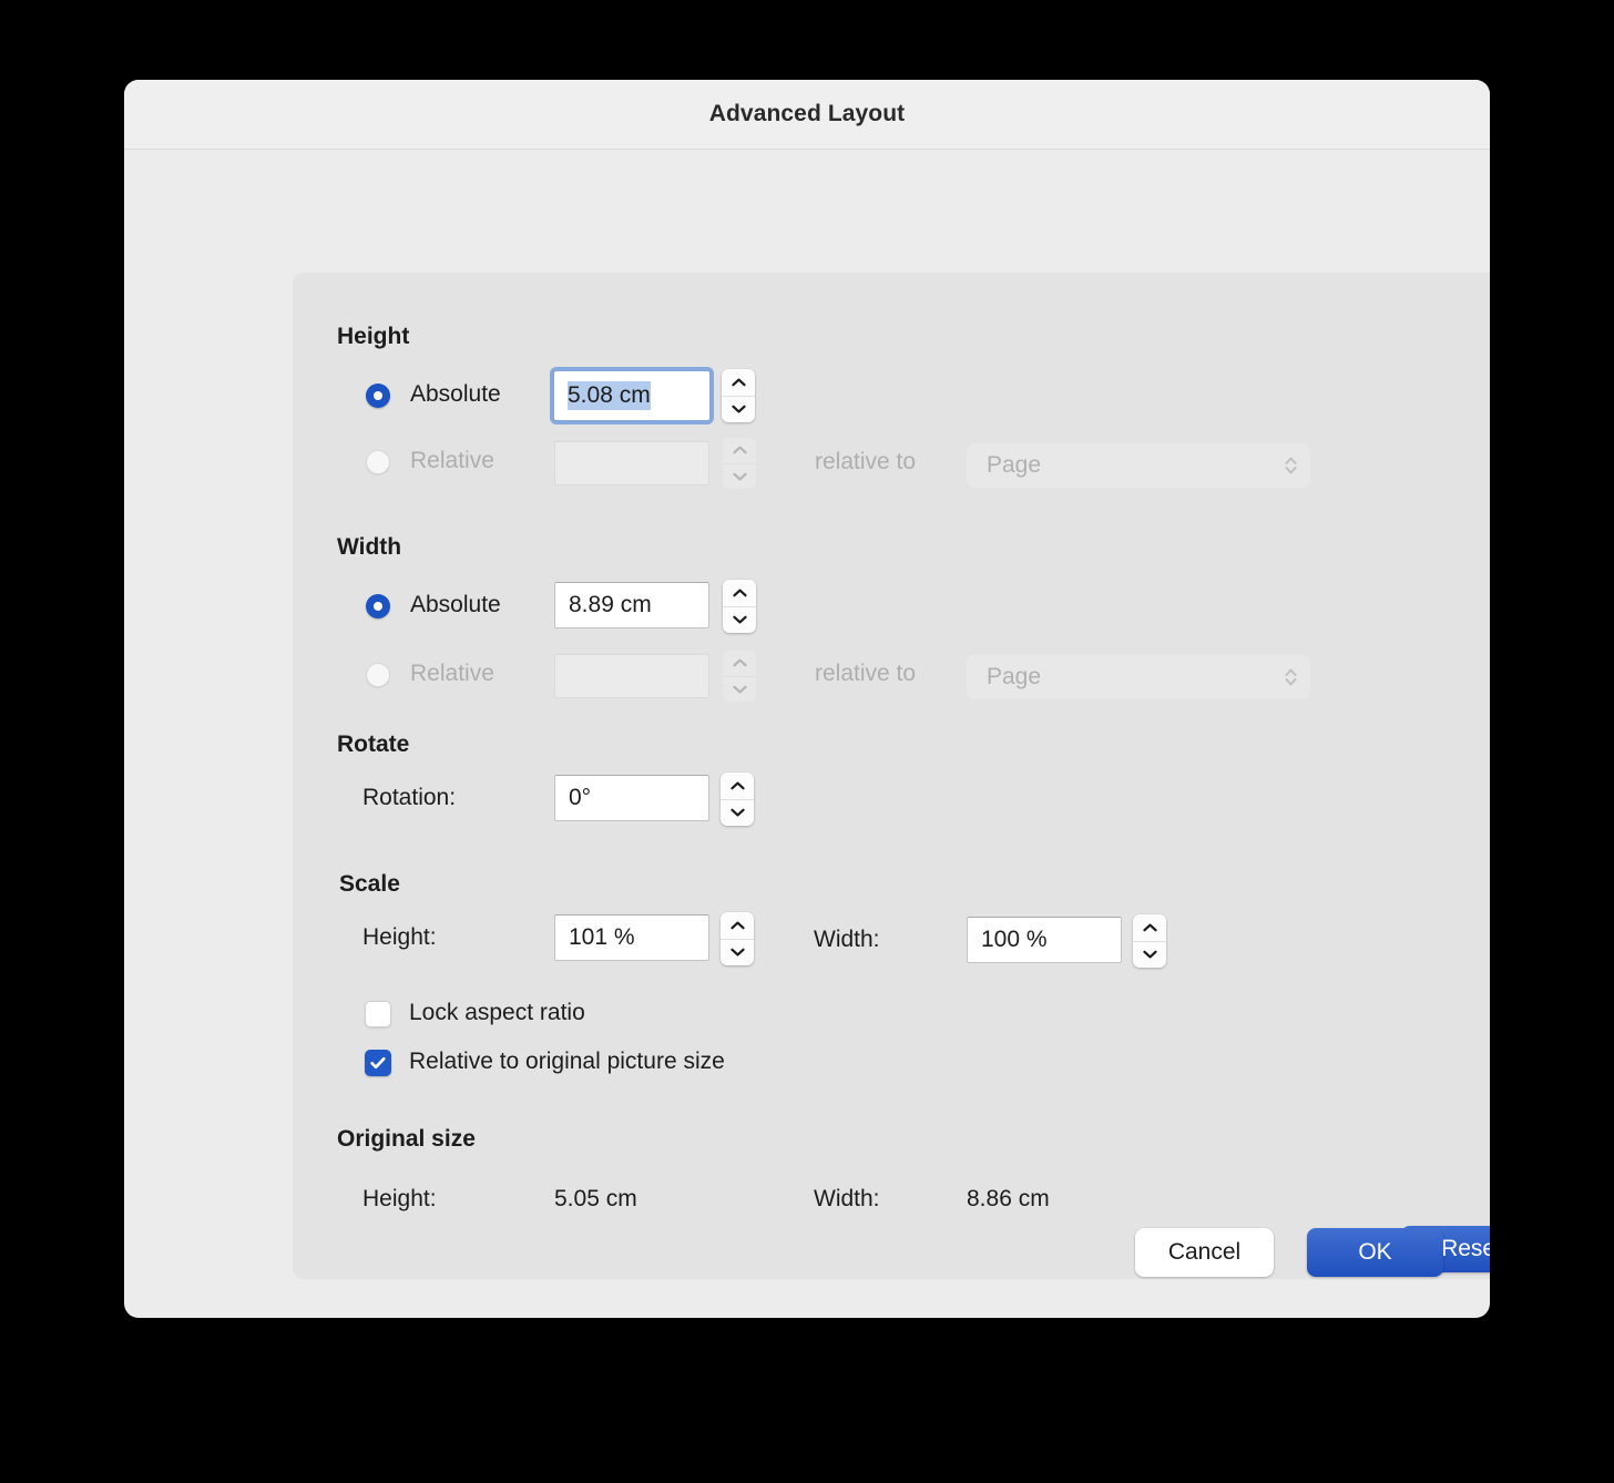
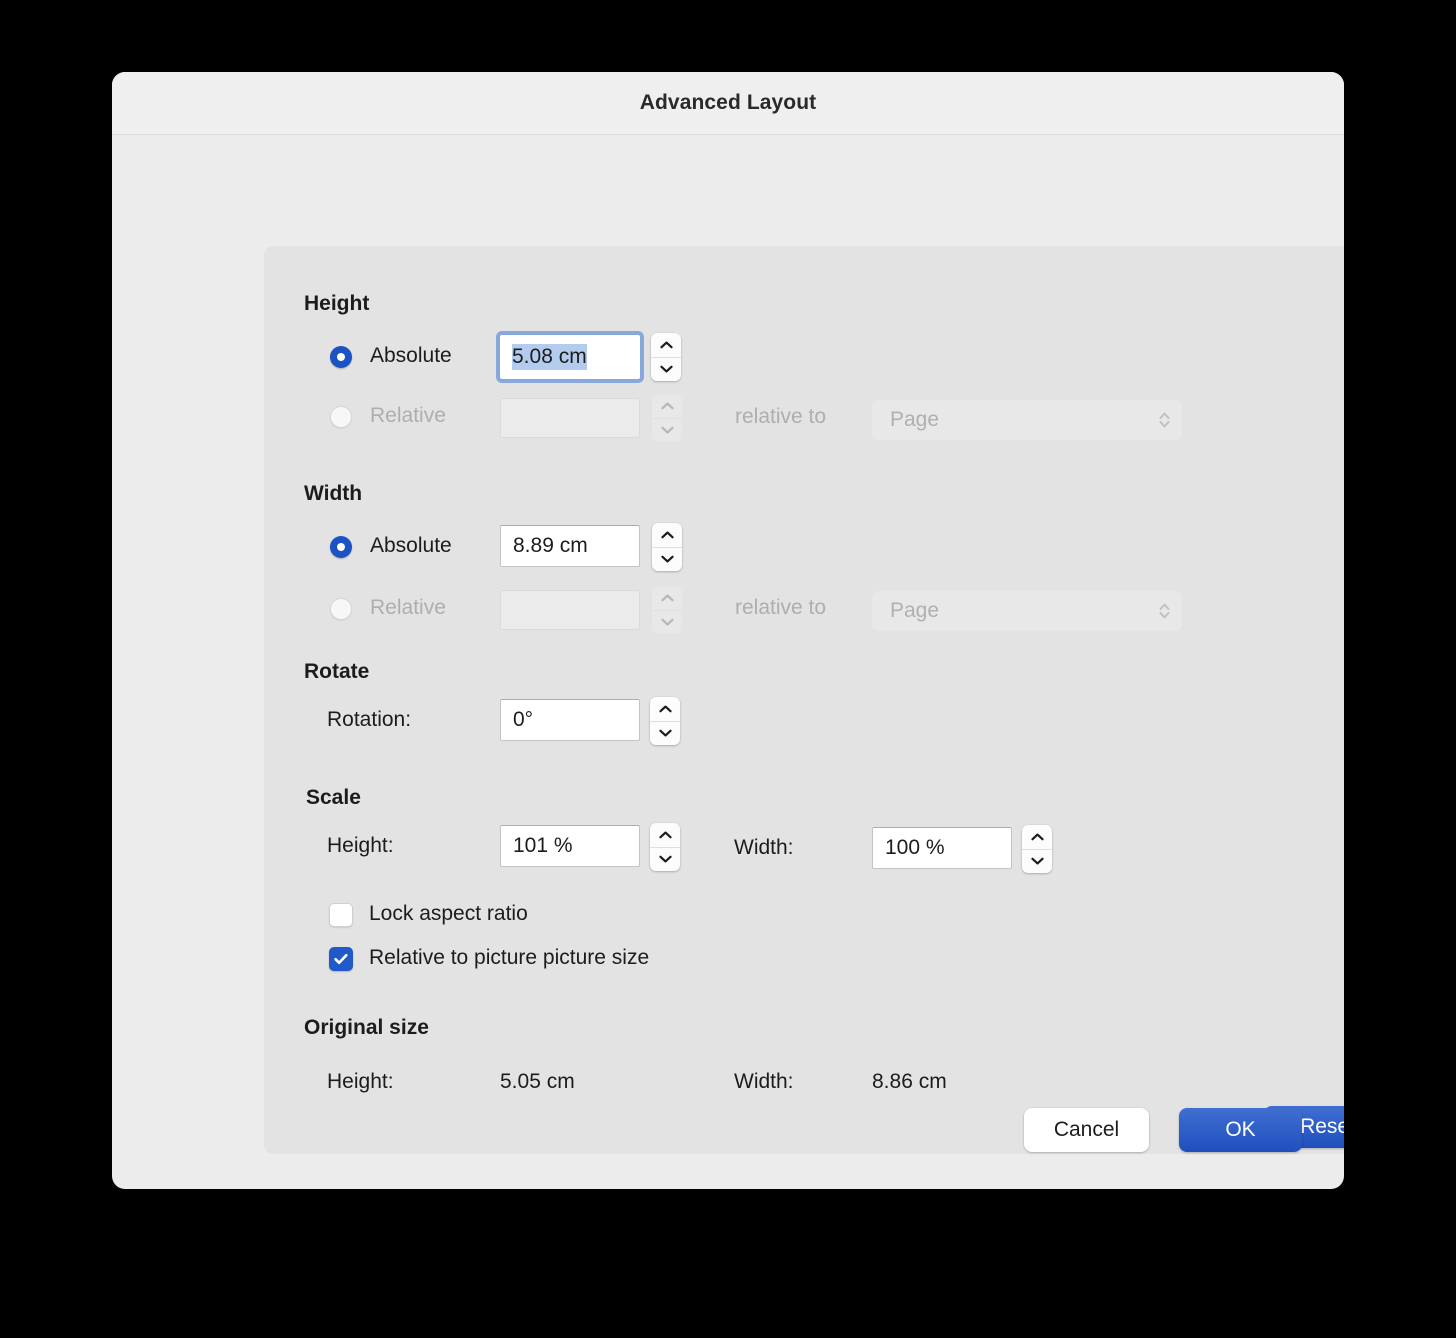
  Advanced Layout
  Height
  Absolute
  5.08 cm
  Relative
  relative to
  Page
  Width
  Absolute
  8.89 cm
  Relative
  relative to
  Page
  Rotate
  Rotation:
  0°
  Scale
  Height:
  101 %
  Width:
  100 %
  Lock aspect ratio
- Relative to original picture size
+ Relative to picture picture size
  Original size
  Height:
  5.05 cm
  Width:
  8.86 cm
  Rese
  Cancel
  OK
